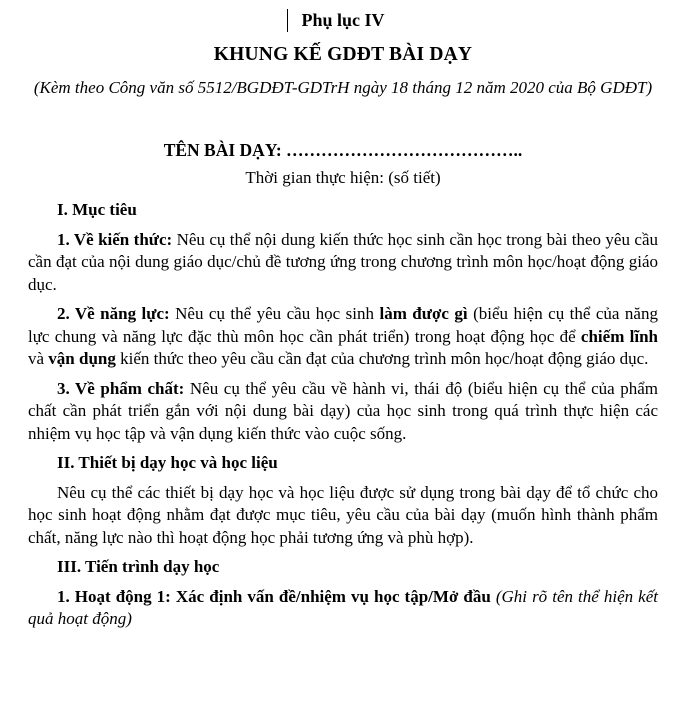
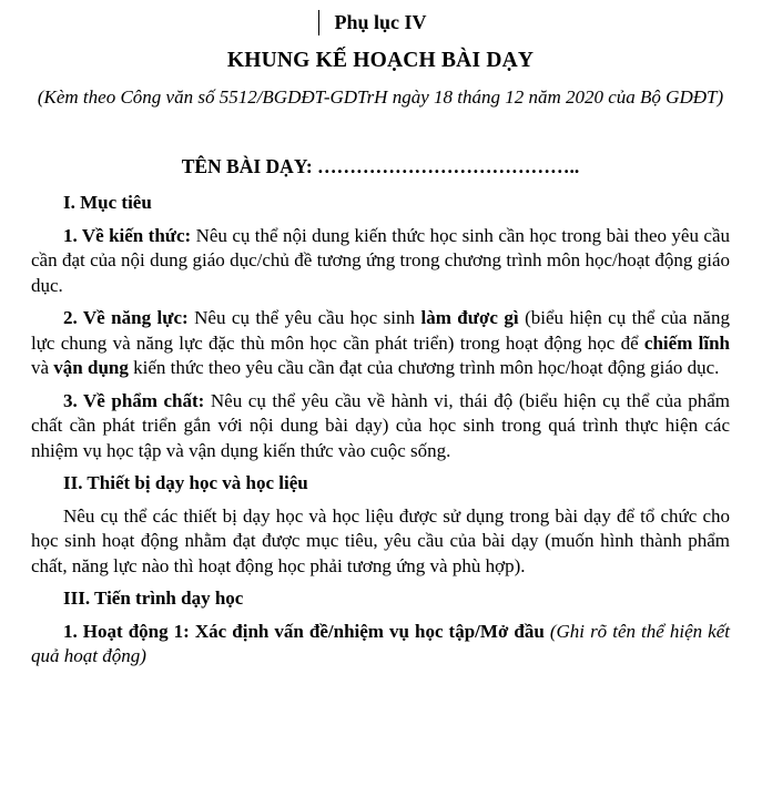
  Phụ lục IV
- KHUNG KẾ GDĐT BÀI DẠY
+ KHUNG KẾ HOẠCH BÀI DẠY
  (Kèm theo Công văn số 5512/BGDĐT-GDTrH ngày 18 tháng 12 năm 2020 của Bộ GDĐT)
  TÊN BÀI DẠY: …………………………………..
- Thời gian thực hiện: (số tiết)
  I. Mục tiêu
  1. Về kiến thức: Nêu cụ thể nội dung kiến thức học sinh cần học trong bài theo yêu cầu cần đạt của nội dung giáo dục/chủ đề tương ứng trong chương trình môn học/hoạt động giáo dục.
  2. Về năng lực: Nêu cụ thể yêu cầu học sinh làm được gì (biểu hiện cụ thể của năng lực chung và năng lực đặc thù môn học cần phát triển) trong hoạt động học để chiếm lĩnh và vận dụng kiến thức theo yêu cầu cần đạt của chương trình môn học/hoạt động giáo dục.
  3. Về phẩm chất: Nêu cụ thể yêu cầu về hành vi, thái độ (biểu hiện cụ thể của phẩm chất cần phát triển gắn với nội dung bài dạy) của học sinh trong quá trình thực hiện các nhiệm vụ học tập và vận dụng kiến thức vào cuộc sống.
  II. Thiết bị dạy học và học liệu
  Nêu cụ thể các thiết bị dạy học và học liệu được sử dụng trong bài dạy để tổ chức cho học sinh hoạt động nhằm đạt được mục tiêu, yêu cầu của bài dạy (muốn hình thành phẩm chất, năng lực nào thì hoạt động học phải tương ứng và phù hợp).
  III. Tiến trình dạy học
  1. Hoạt động 1: Xác định vấn đề/nhiệm vụ học tập/Mở đầu (Ghi rõ tên thể hiện kết quả hoạt động)
